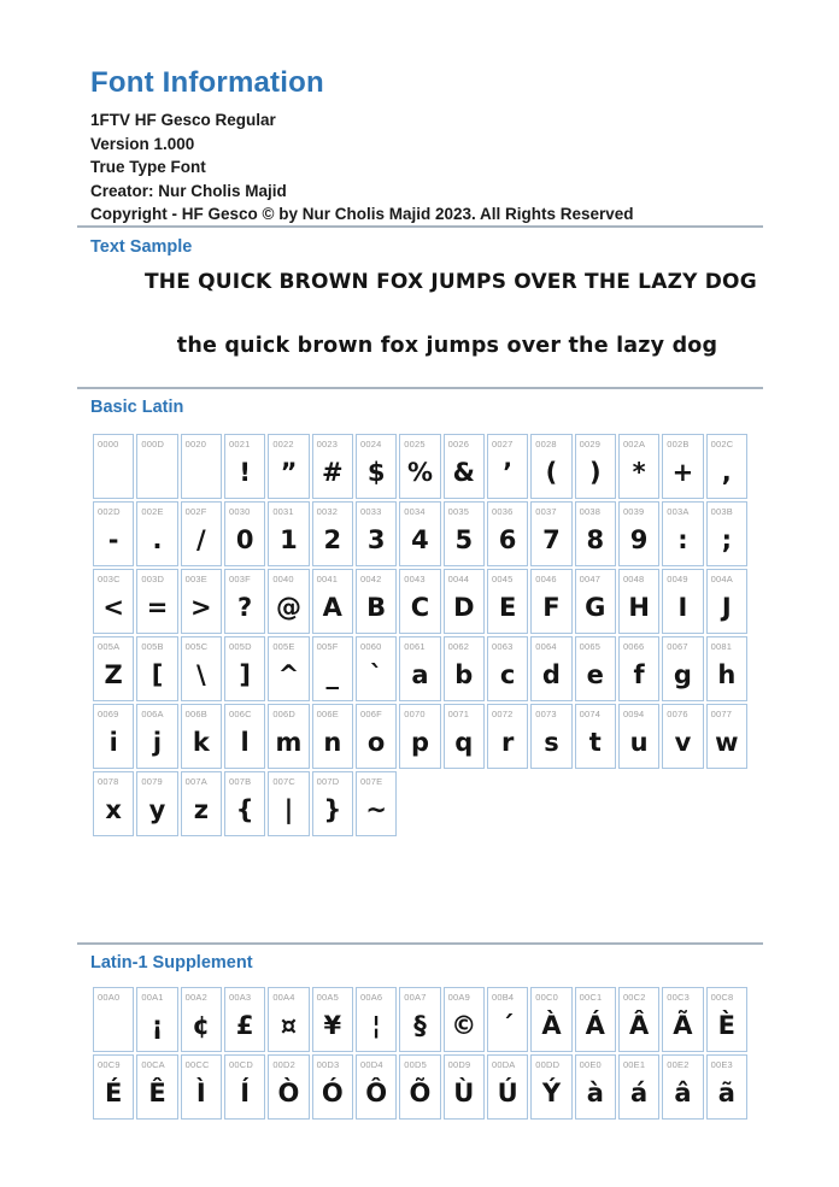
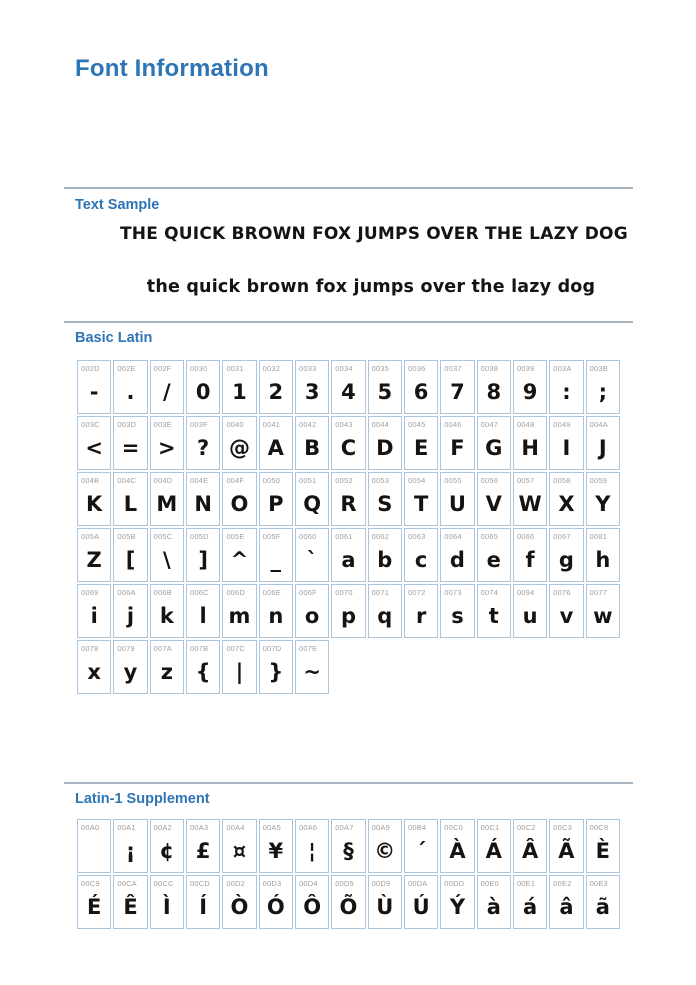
  Font Information
- 1FTV HF Gesco Regular
- Version 1.000
- True Type Font
- Creator: Nur Cholis Majid
- Copyright - HF Gesco © by Nur Cholis Majid 2023. All Rights Reserved
  Text Sample
  THE QUICK BROWN FOX JUMPS OVER THE LAZY DOG
  the quick brown fox jumps over the lazy dog
  Basic Latin
- 0000	000D	0020	0021!	0022”	0023#	0024$	0025%	0026&	0027’	0028(	0029)	002A*	002B+	002C,
  002D-	002E.	002F/	00300	00311	00322	00333	00344	00355	00366	00377	00388	00399	003A:	003B;
  003C<	003D=	003E>	003F?	0040@	0041A	0042B	0043C	0044D	0045E	0046F	0047G	0048H	0049I	004AJ
+ 004BK	004CL	004DM	004EN	004FO	0050P	0051Q	0052R	0053S	0054T	0055U	0056V	0057W	0058X	0059Y
  005AZ	005B[	005C\	005D]	005E^	005F_	0060`	0061a	0062b	0063c	0064d	0065e	0066f	0067g	0081h
  0069i	006Aj	006Bk	006Cl	006Dm	006En	006Fo	0070p	0071q	0072r	0073s	0074t	0094u	0076v	0077w
  0078x	0079y	007Az	007B{	007C|	007D}	007E~
  Latin-1 Supplement
  00A0	00A1¡	00A2¢	00A3£	00A4¤	00A5¥	00A6¦	00A7§	00A9©	00B4´	00C0À	00C1Á	00C2Â	00C3Ã	00C8È
  00C9É	00CAÊ	00CCÌ	00CDÍ	00D2Ò	00D3Ó	00D4Ô	00D5Õ	00D9Ù	00DAÚ	00DDÝ	00E0à	00E1á	00E2â	00E3ã
